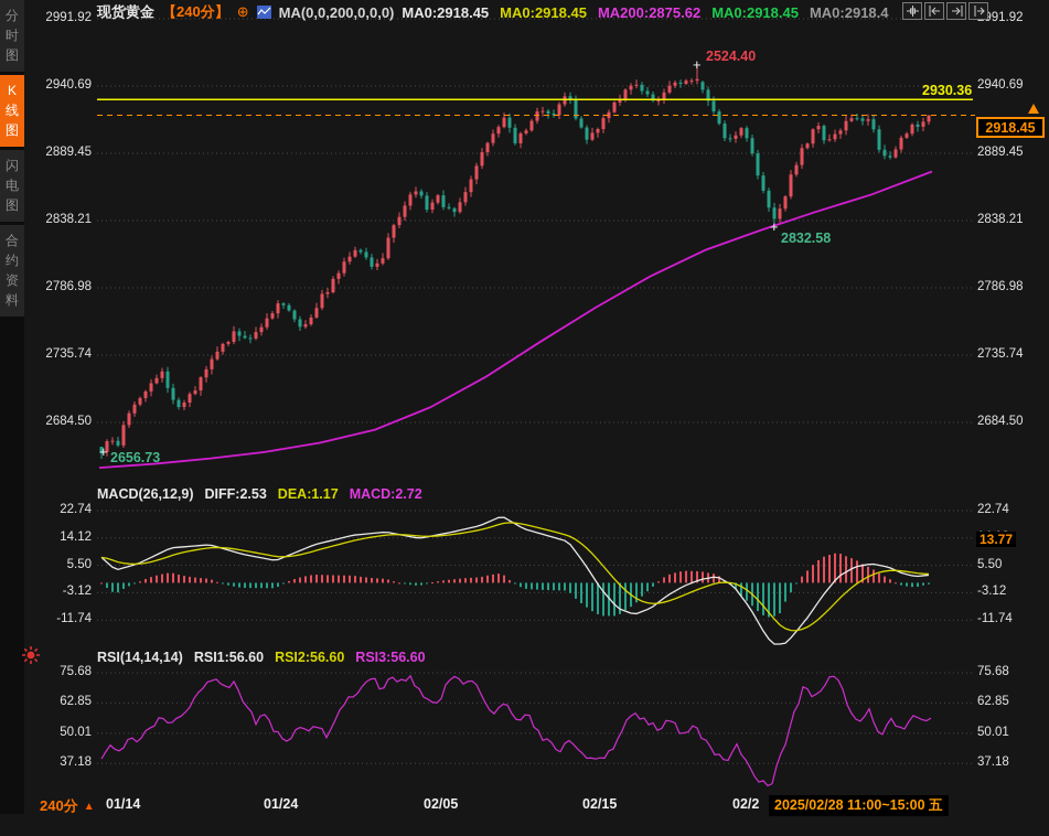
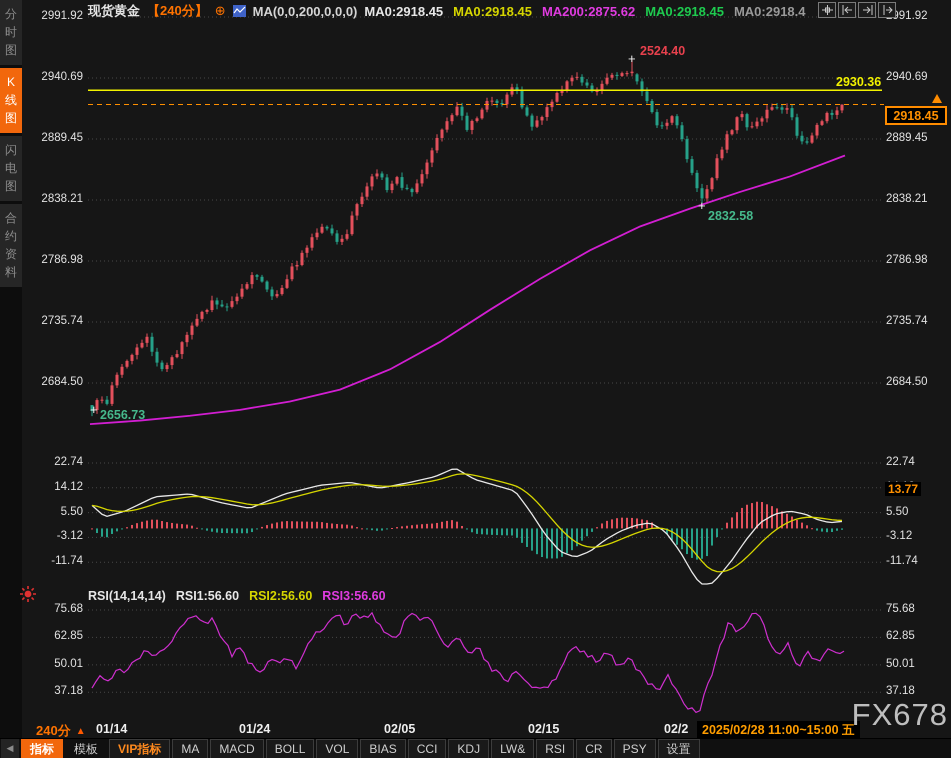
  分
  时
  图
  K
  线
  图
  闪
  电
  图
  合
  约
  资
  料
  现货黄金
  【240分】
  ⊕
  MA(0,0,200,0,0,0)
  MA0:2918.45
  MA0:2918.45
  MA200:2875.62
  MA0:2918.45
  MA0:2918.4
- MACD(26,12,9)
- DIFF:2.53
- DEA:1.17
- MACD:2.72
  RSI(14,14,14)
  RSI1:56.60
  RSI2:56.60
  RSI3:56.60
  2524.40
  +
  2832.58
  +
  2656.73
  +
  2930.36
  2918.45
  13.77
  240分
  ▲
  2025/02/28 11:00~15:00 五
+ FX678
+ ◀
+ 指标
+ 模板
+ VIP指标
+ MA
+ MACD
+ BOLL
+ VOL
+ BIAS
+ CCI
+ KDJ
+ LW&
+ RSI
+ CR
+ PSY
+ 设置
  2991.92
  91.92
  2940.69
  2940.69
  2889.45
  2889.45
  2838.21
  2838.21
  2786.98
  2786.98
  2735.74
  2735.74
  2684.50
  2684.50
  22.74
  22.74
  14.12
  5.50
  5.50
  -3.12
  -3.12
  -11.74
  -11.74
  75.68
  75.68
  62.85
  62.85
  50.01
  50.01
  37.18
  37.18
  01/14
  01/24
  02/05
  02/15
  02/2
